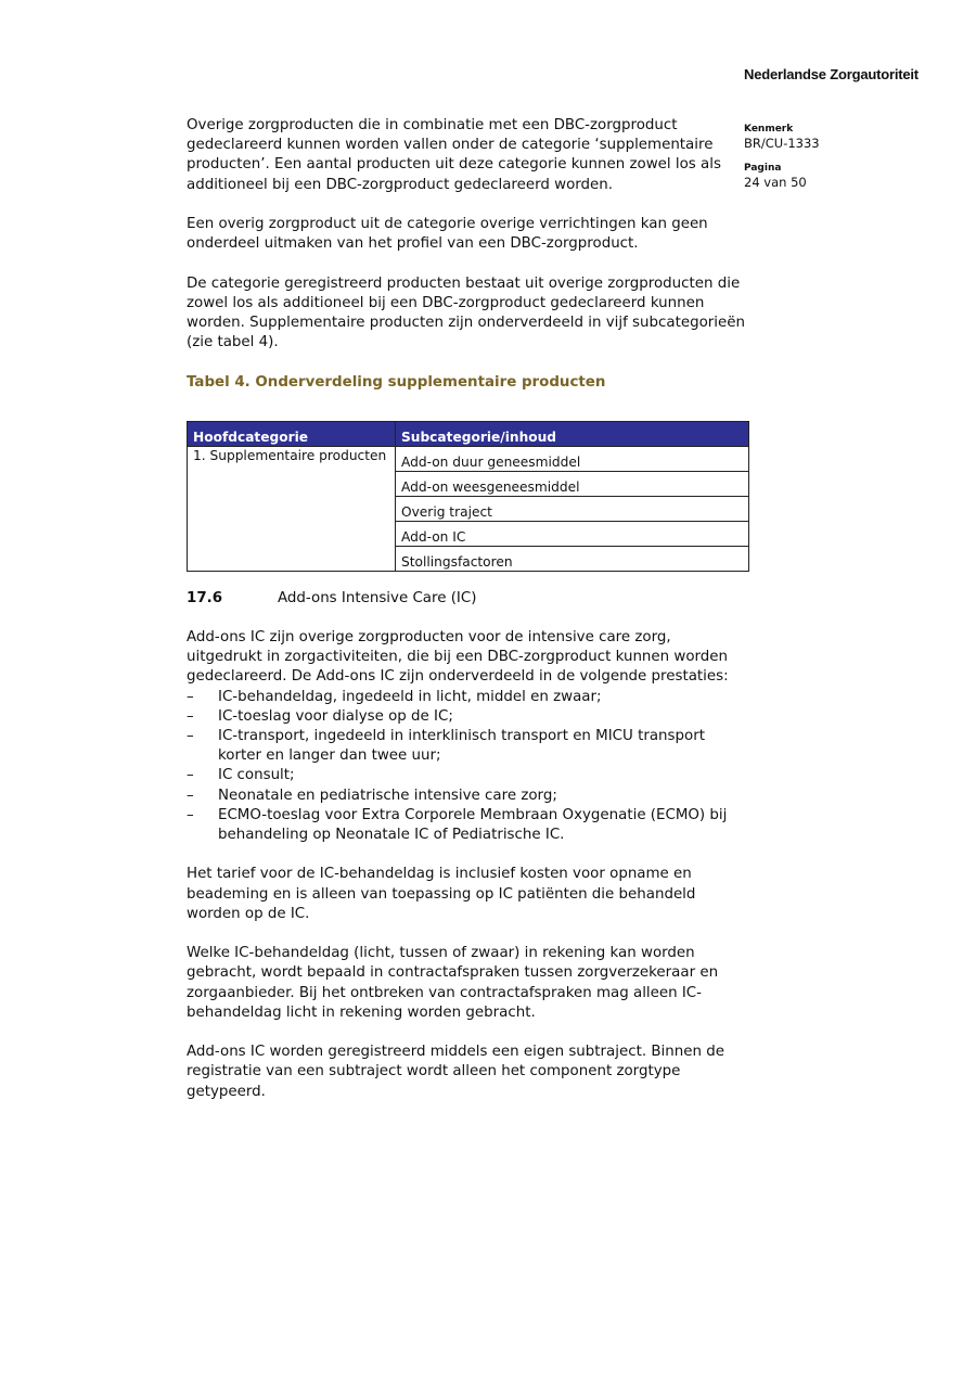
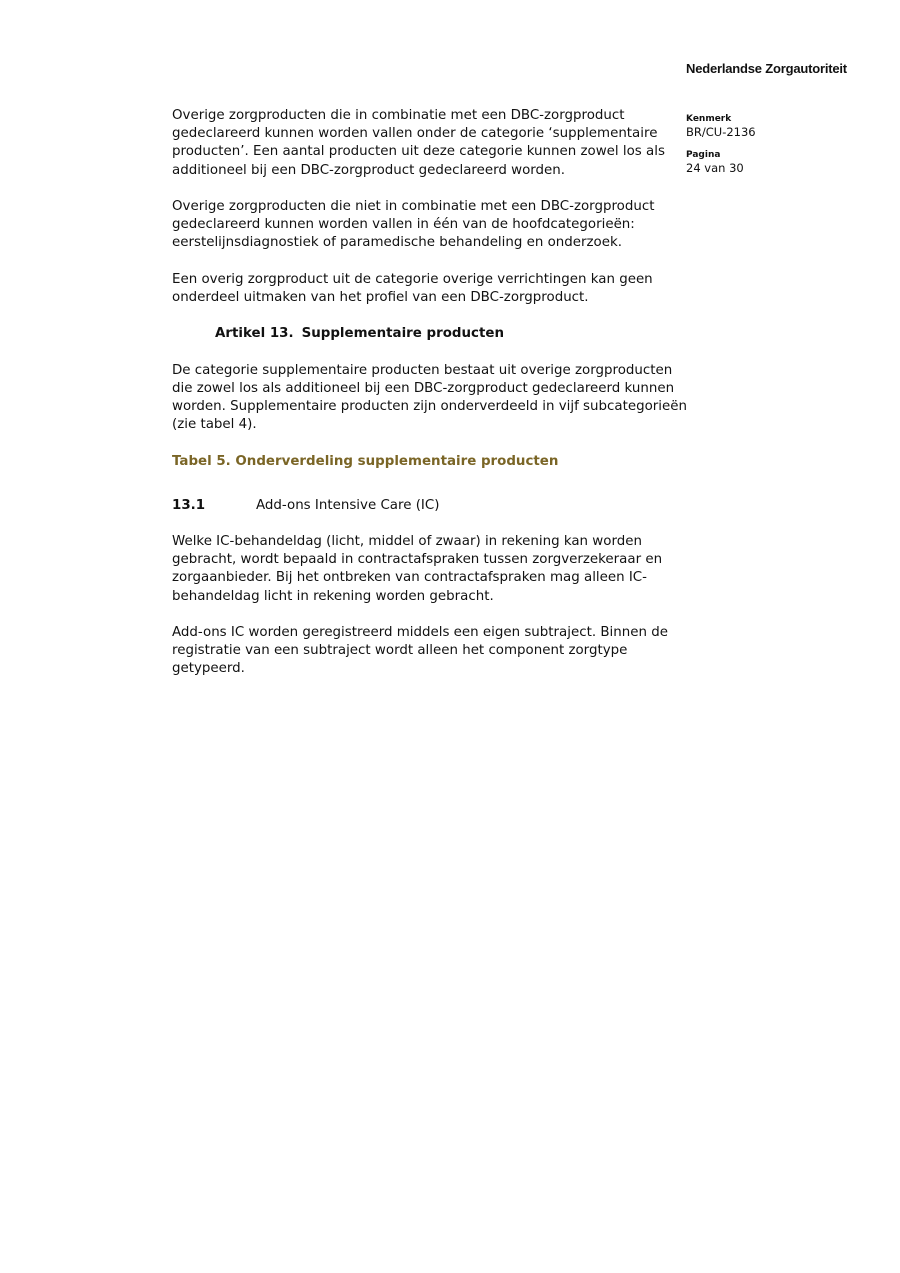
  Nederlandse Zorgautoriteit
  Kenmerk
- BR/CU-1333
+ BR/CU-2136
  Pagina
- 24 van 50
+ 24 van 30
  Overige zorgproducten die in combinatie met een DBC-zorgproduct gedeclareerd kunnen worden vallen onder de categorie ‘supplementaire producten’. Een aantal producten uit deze categorie kunnen zowel los als additioneel bij een DBC-zorgproduct gedeclareerd worden.
+ Overige zorgproducten die niet in combinatie met een DBC-zorgproduct gedeclareerd kunnen worden vallen in één van de hoofdcategorieën: eerstelijnsdiagnostiek of paramedische behandeling en onderzoek.
  Een overig zorgproduct uit de categorie overige verrichtingen kan geen onderdeel uitmaken van het profiel van een DBC-zorgproduct.
+ Artikel 13. Supplementaire producten
- De categorie geregistreerd producten bestaat uit overige zorgproducten die zowel los als additioneel bij een DBC-zorgproduct gedeclareerd kunnen worden. Supplementaire producten zijn onderverdeeld in vijf subcategorieën (zie tabel 4).
+ De categorie supplementaire producten bestaat uit overige zorgproducten die zowel los als additioneel bij een DBC-zorgproduct gedeclareerd kunnen worden. Supplementaire producten zijn onderverdeeld in vijf subcategorieën (zie tabel 4).
- Tabel 4. Onderverdeling supplementaire producten
+ Tabel 5. Onderverdeling supplementaire producten
- Hoofdcategorie	Subcategorie/inhoud
- 1. Supplementaire producten	Add-on duur geneesmiddel
- Add-on weesgeneesmiddel
- Overig traject
- Add-on IC
- Stollingsfactoren
- 17.6 Add-ons Intensive Care (IC)
+ 13.1 Add-ons Intensive Care (IC)
- Add-ons IC zijn overige zorgproducten voor de intensive care zorg, uitgedrukt in zorgactiviteiten, die bij een DBC-zorgproduct kunnen worden gedeclareerd. De Add-ons IC zijn onderverdeeld in de volgende prestaties:
- IC-behandeldag, ingedeeld in licht, middel en zwaar;
- IC-toeslag voor dialyse op de IC;
- IC-transport, ingedeeld in interklinisch transport en MICU transport korter en langer dan twee uur;
- IC consult;
- Neonatale en pediatrische intensive care zorg;
- ECMO-toeslag voor Extra Corporele Membraan Oxygenatie (ECMO) bij behandeling op Neonatale IC of Pediatrische IC.
- Het tarief voor de IC-behandeldag is inclusief kosten voor opname en beademing en is alleen van toepassing op IC patiënten die behandeld worden op de IC.
- Welke IC-behandeldag (licht, tussen of zwaar) in rekening kan worden gebracht, wordt bepaald in contractafspraken tussen zorgverzekeraar en zorgaanbieder. Bij het ontbreken van contractafspraken mag alleen IC-behandeldag licht in rekening worden gebracht.
+ Welke IC-behandeldag (licht, middel of zwaar) in rekening kan worden gebracht, wordt bepaald in contractafspraken tussen zorgverzekeraar en zorgaanbieder. Bij het ontbreken van contractafspraken mag alleen IC-behandeldag licht in rekening worden gebracht.
  Add-ons IC worden geregistreerd middels een eigen subtraject. Binnen de registratie van een subtraject wordt alleen het component zorgtype getypeerd.
